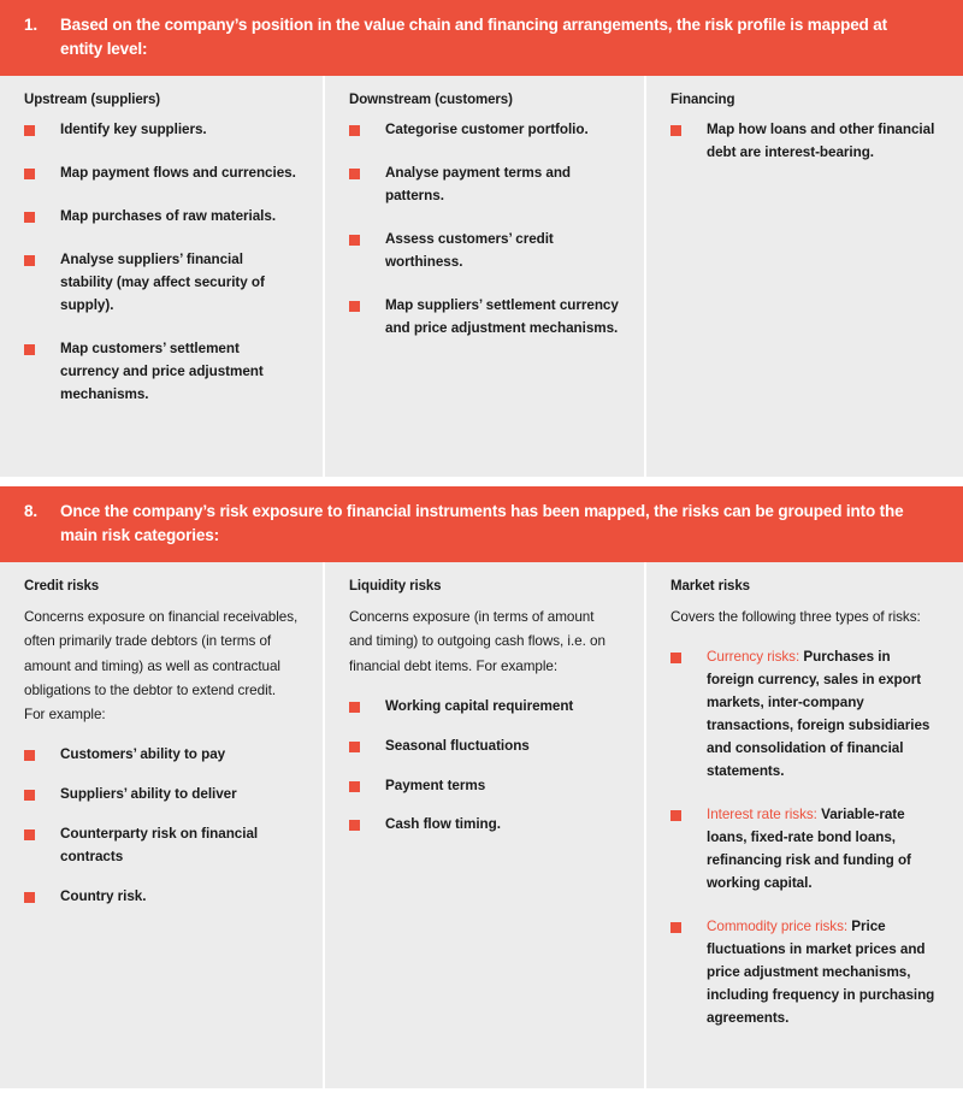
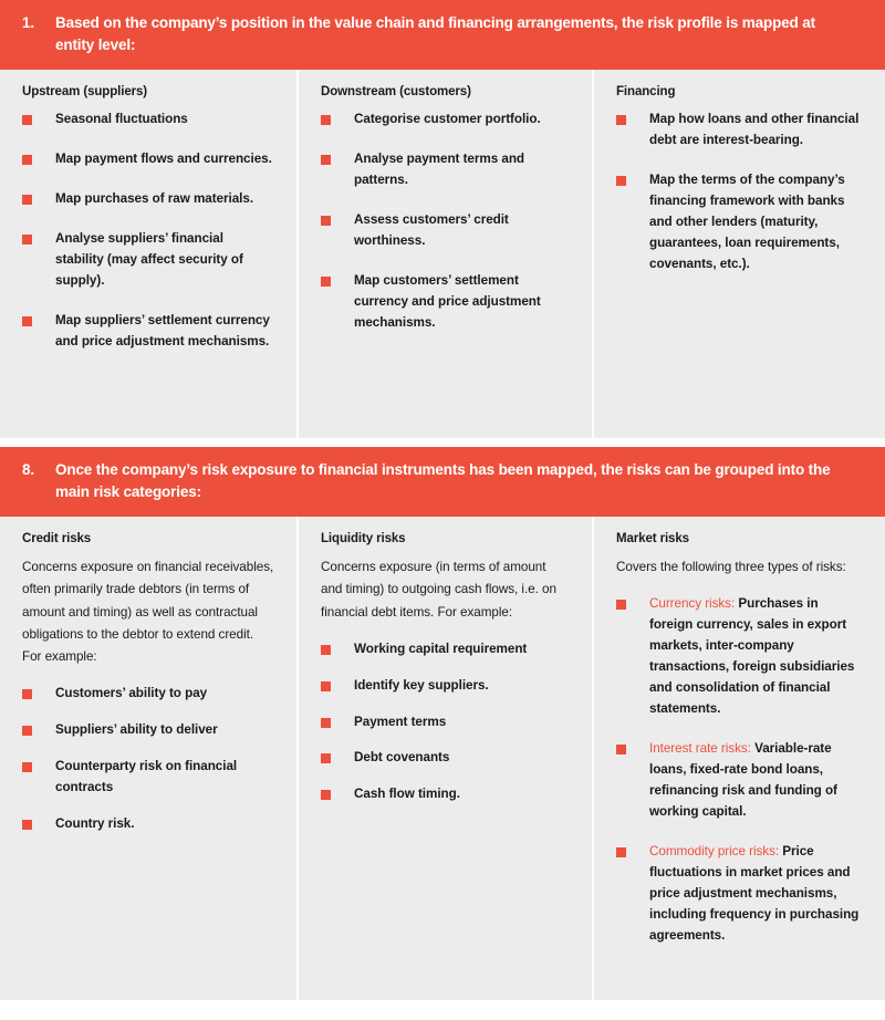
  1.
  Based on the company’s position in the value chain and financing arrangements, the risk profile is mapped at entity level:
  Upstream (suppliers)
- Identify key suppliers.
+ Seasonal fluctuations
  Map payment flows and currencies.
  Map purchases of raw materials.
  Analyse suppliers’ financial stability (may affect security of supply).
- Map customers’ settlement currency and price adjustment mechanisms.
+ Map suppliers’ settlement currency and price adjustment mechanisms.
  Downstream (customers)
  Categorise customer portfolio.
  Analyse payment terms and patterns.
  Assess customers’ credit worthiness.
- Map suppliers’ settlement currency and price adjustment mechanisms.
+ Map customers’ settlement currency and price adjustment mechanisms.
  Financing
  Map how loans and other financial debt are interest-bearing.
+ Map the terms of the company’s financing framework with banks and other lenders (maturity, guarantees, loan requirements, covenants, etc.).
  8.
  Once the company’s risk exposure to financial instruments has been mapped, the risks can be grouped into the main risk categories:
  Credit risks
  Concerns exposure on financial receivables, often primarily trade debtors (in terms of amount and timing) as well as contractual obligations to the debtor to extend credit. For example:
  Customers’ ability to pay
  Suppliers’ ability to deliver
  Counterparty risk on financial contracts
  Country risk.
  Liquidity risks
  Concerns exposure (in terms of amount and timing) to outgoing cash flows, i.e. on financial debt items. For example:
  Working capital requirement
- Seasonal fluctuations
+ Identify key suppliers.
  Payment terms
+ Debt covenants
  Cash flow timing.
  Market risks
  Covers the following three types of risks:
  Currency risks: Purchases in foreign currency, sales in export markets, inter-company transactions, foreign subsidiaries and consolidation of financial statements.
  Interest rate risks: Variable-rate loans, fixed-rate bond loans, refinancing risk and funding of working capital.
  Commodity price risks: Price fluctuations in market prices and price adjustment mechanisms, including frequency in purchasing agreements.
